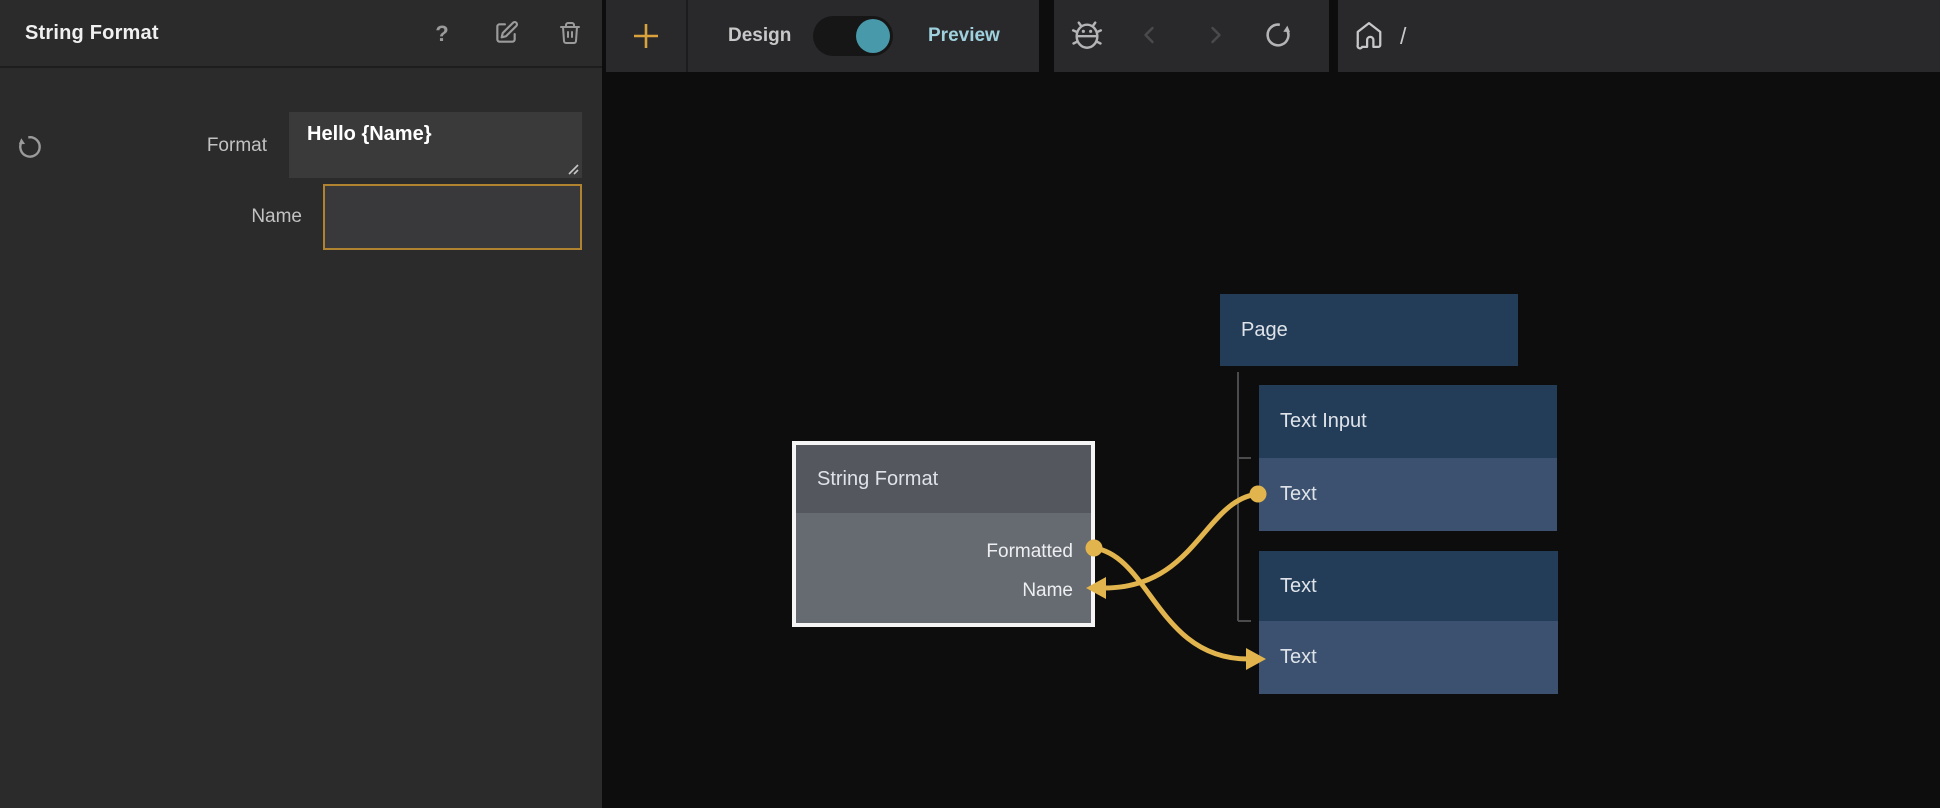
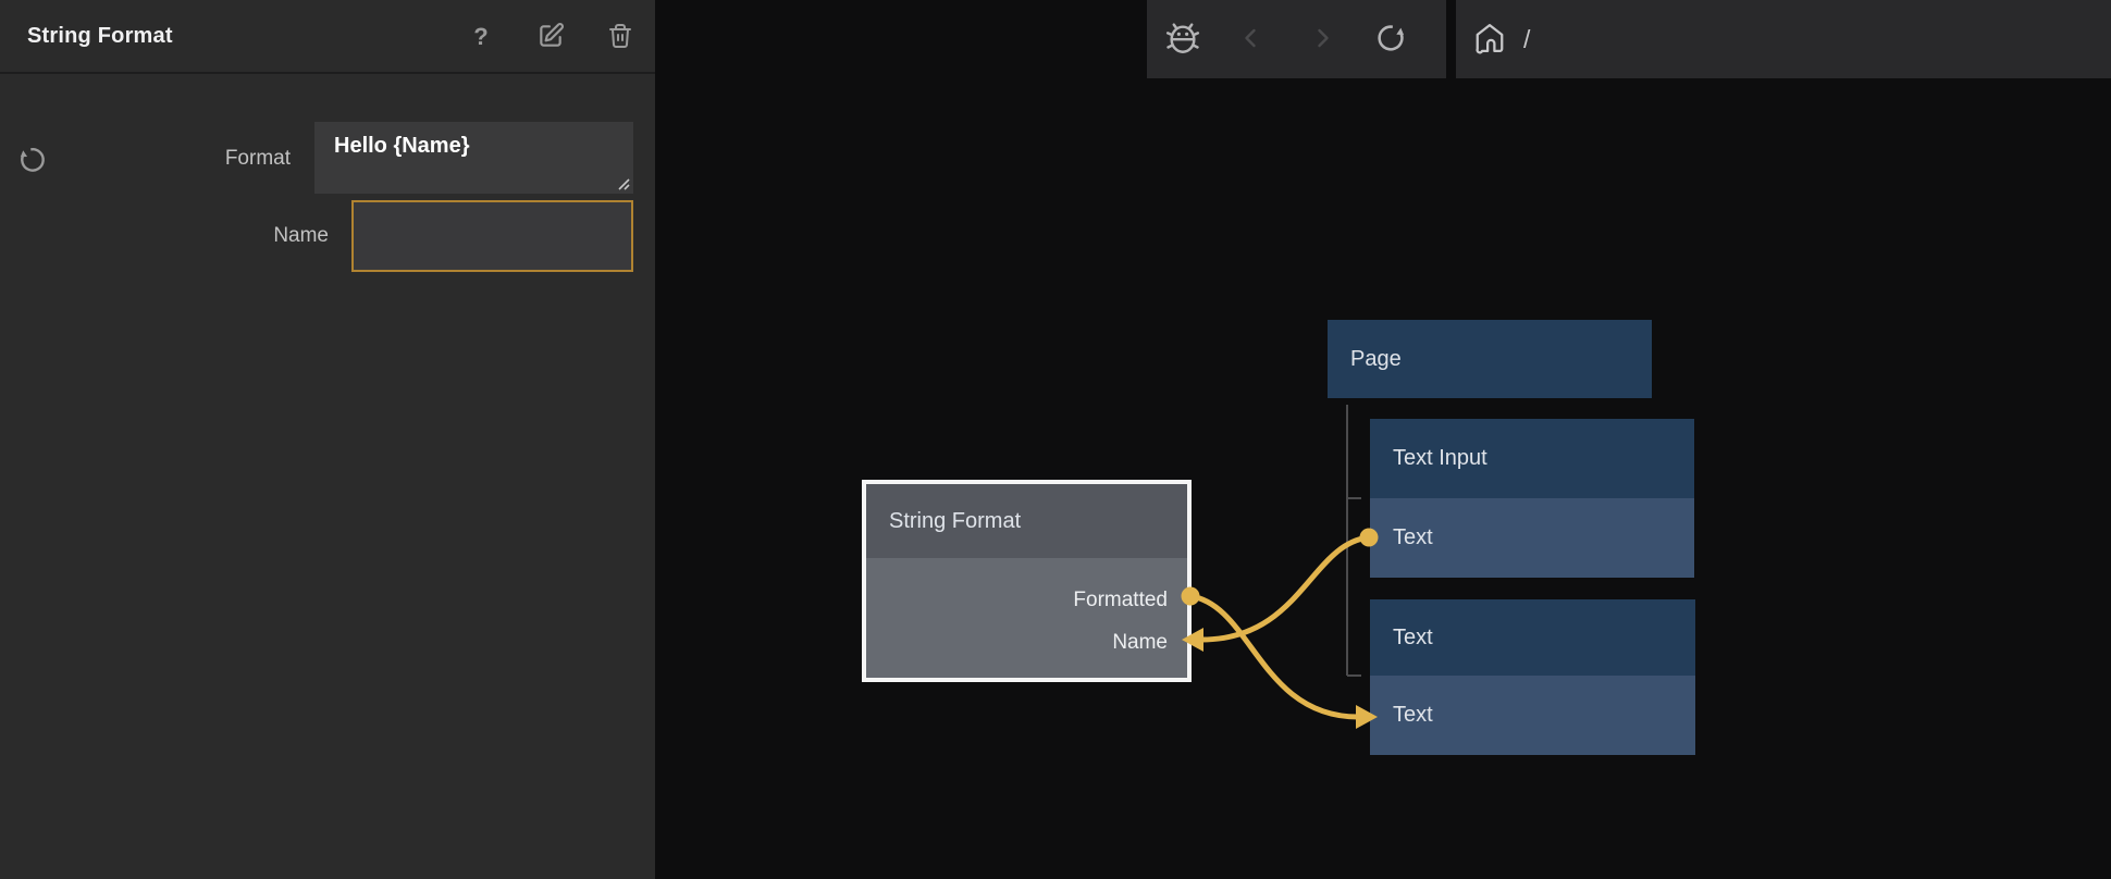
  String Format
  ?
  Format
  Hello {Name}
  Name
- Design
- Preview
  /
  Page
  Text Input
  Text
  Text
  Text
  String Format
  Formatted
  Name
